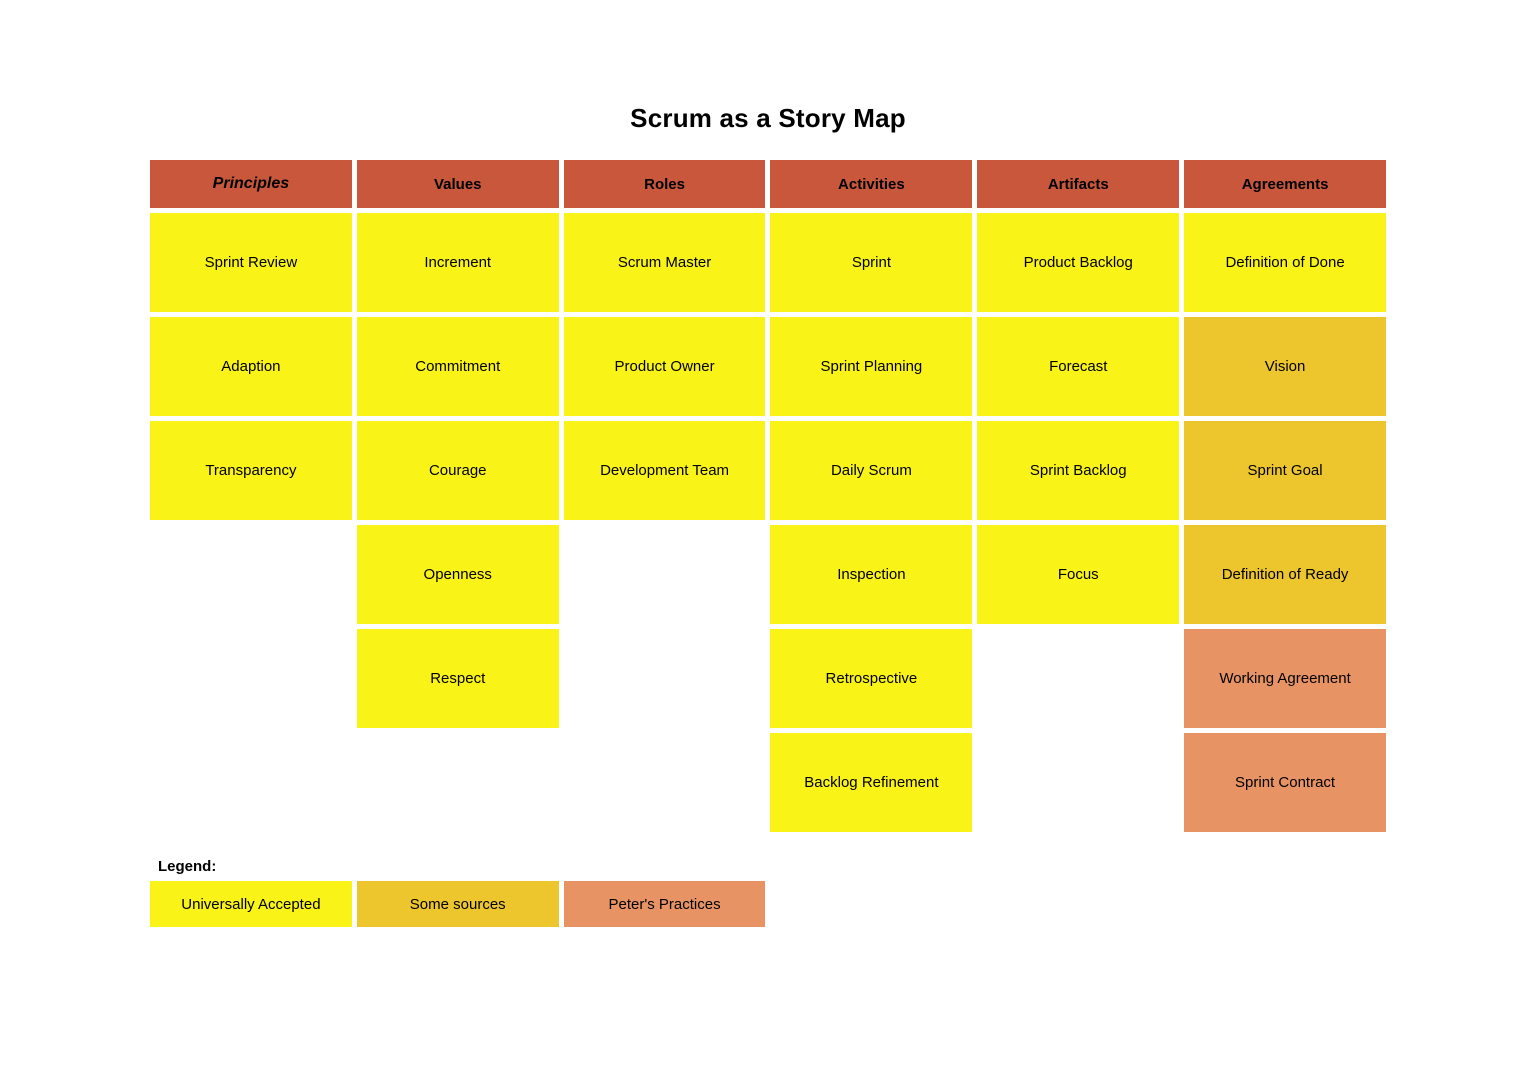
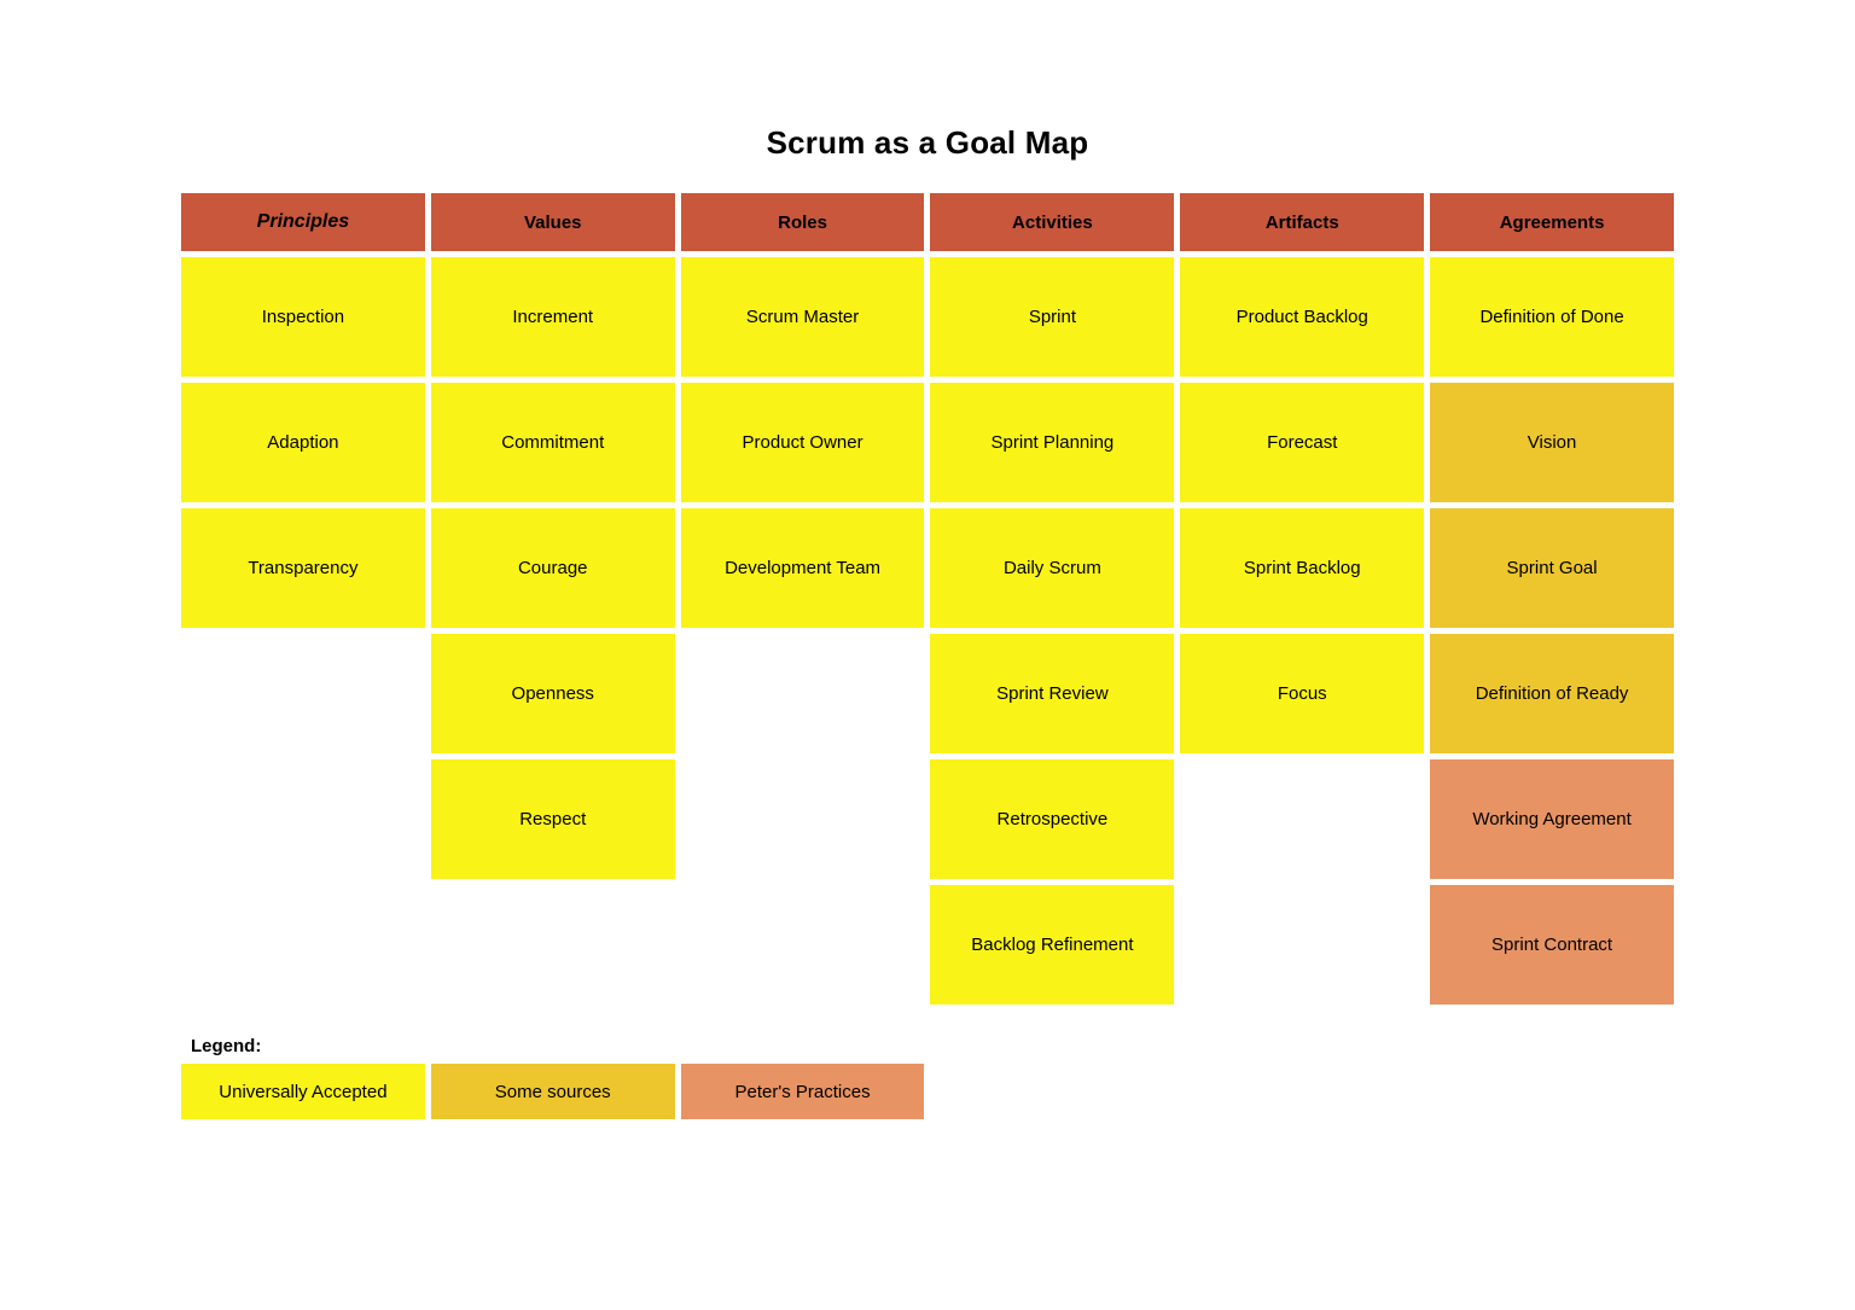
- Scrum as a Story Map
+ Scrum as a Goal Map
  Principles
- Sprint Review
+ Inspection
  Adaption
  Transparency
  Values
  Increment
  Commitment
  Courage
  Openness
  Respect
  Roles
  Scrum Master
  Product Owner
  Development Team
  Activities
  Sprint
  Sprint Planning
  Daily Scrum
- Inspection
+ Sprint Review
  Retrospective
  Backlog Refinement
  Artifacts
  Product Backlog
  Forecast
  Sprint Backlog
  Focus
  Agreements
  Definition of Done
  Vision
  Sprint Goal
  Definition of Ready
  Working Agreement
  Sprint Contract
  Legend:
  Universally Accepted
  Some sources
  Peter's Practices
